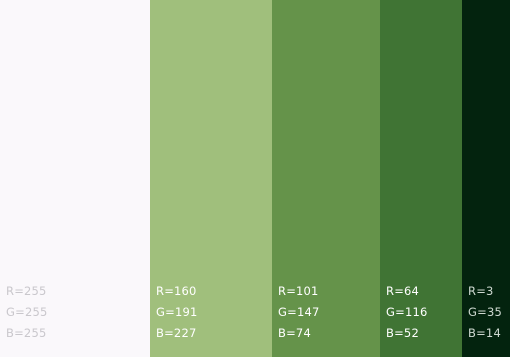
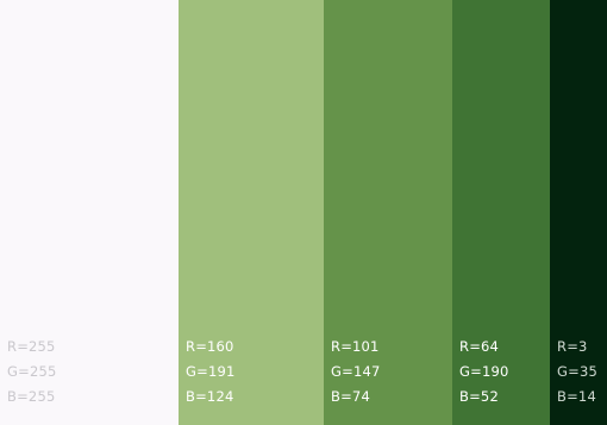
  R=255
  G=255
  B=255
  R=160
  G=191
- B=227
+ B=124
  R=101
  G=147
  B=74
  R=64
- G=116
+ G=190
  B=52
  R=3
  G=35
  B=14
